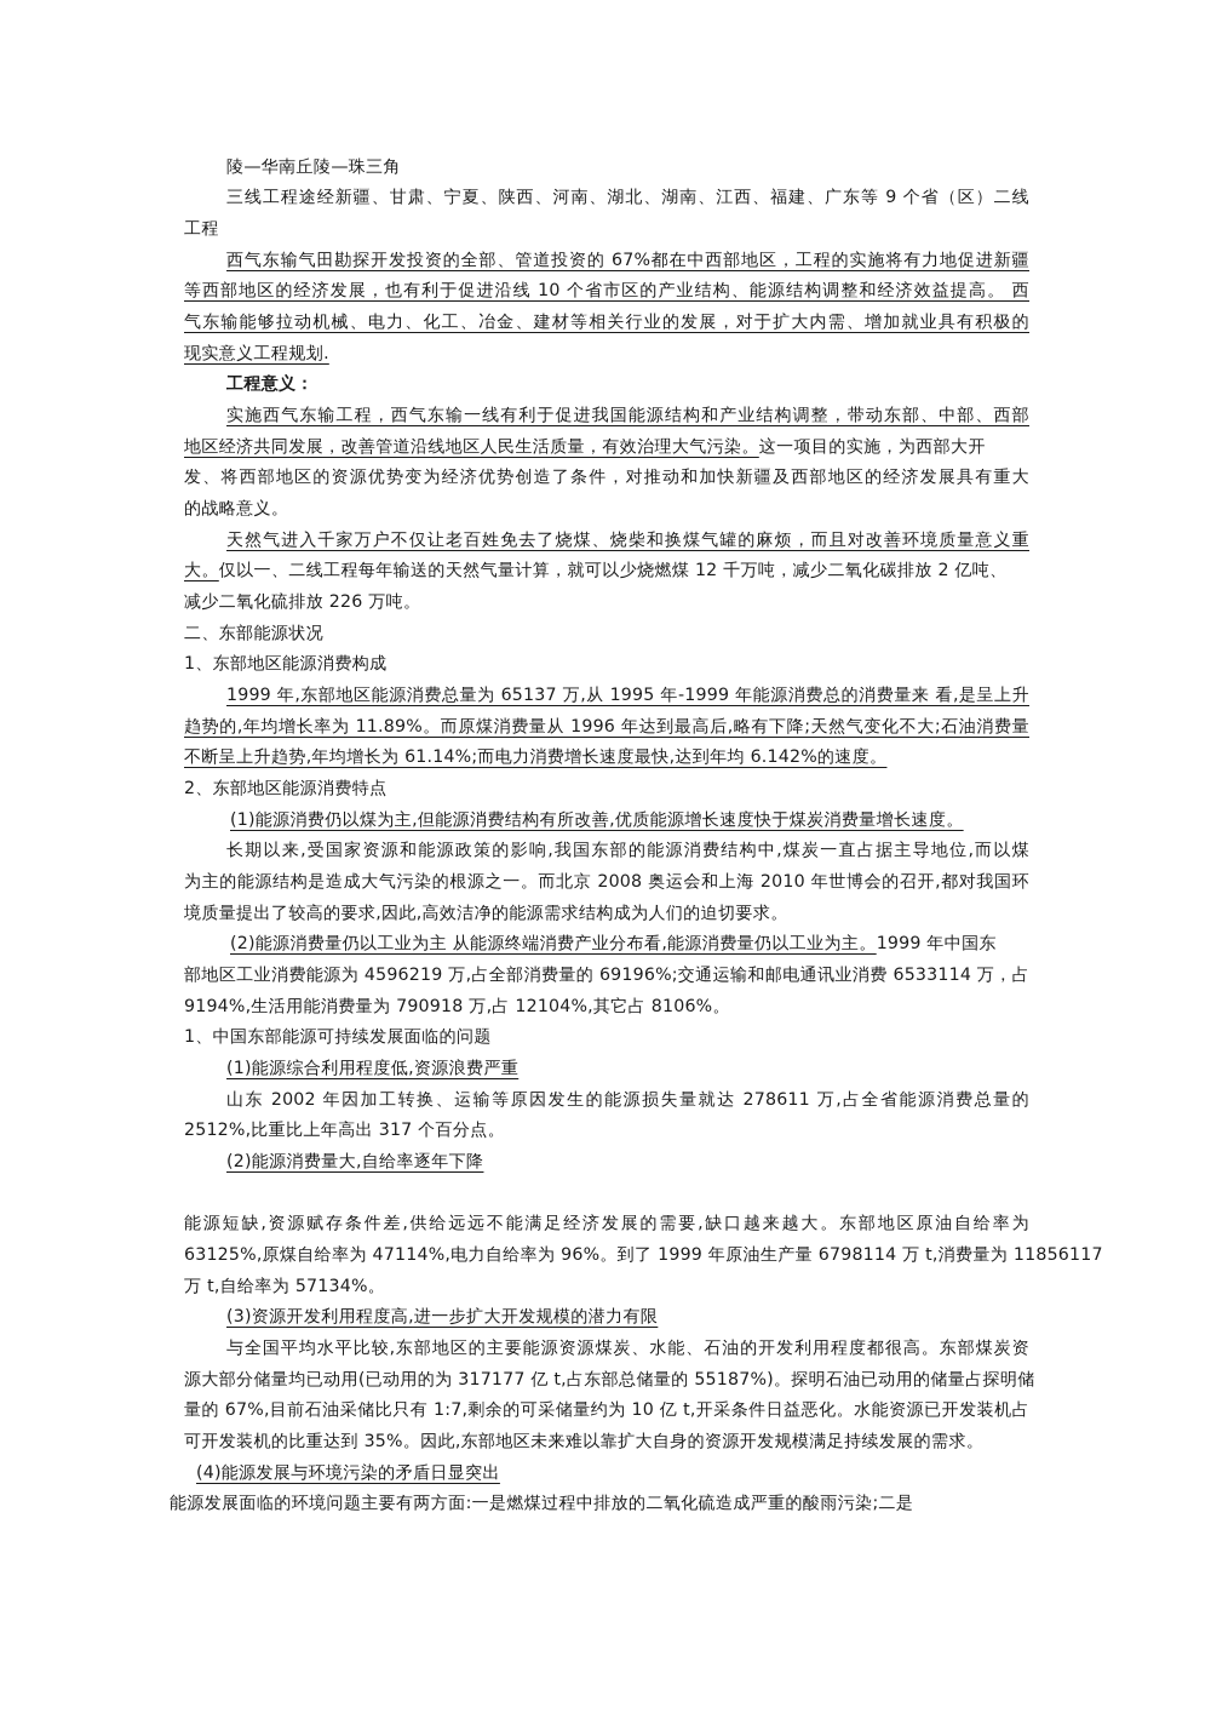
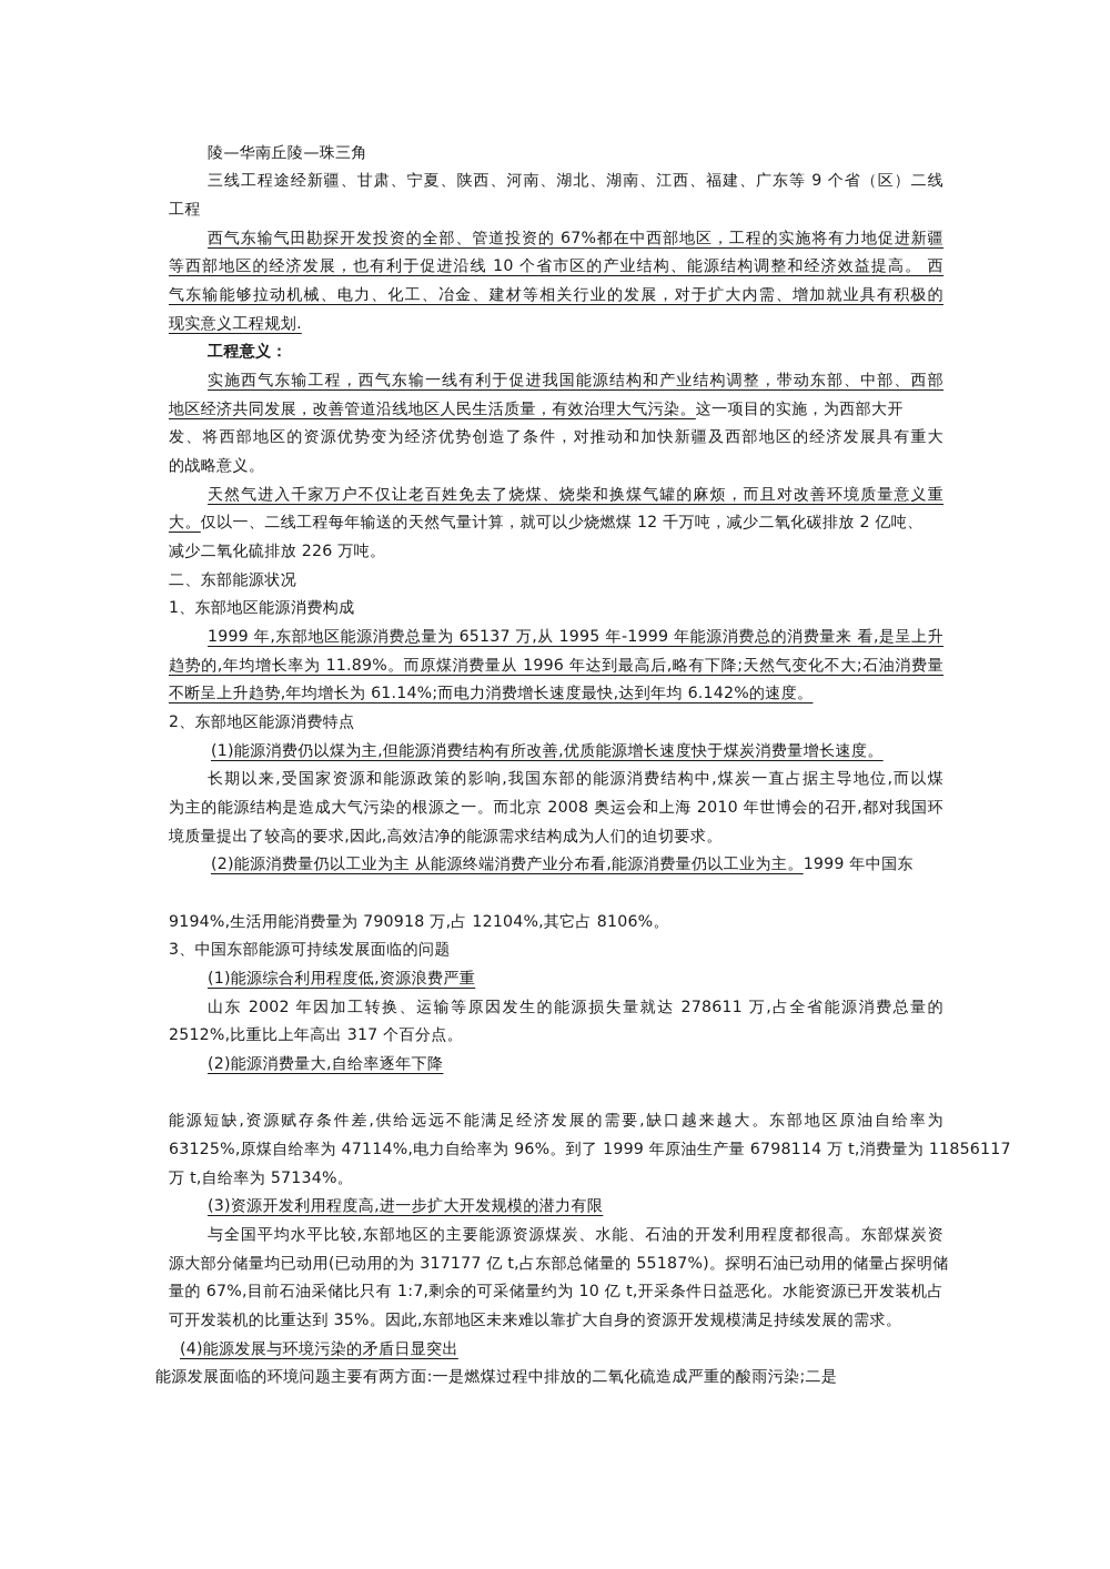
  陵—华南丘陵—珠三角
  三线工程途经新疆、甘肃、宁夏、陕西、河南、湖北、湖南、江西、福建、广东等 9 个省（区）二线
  工程
  西气东输气田勘探开发投资的全部、管道投资的 67%都在中西部地区，工程的实施将有力地促进新疆
  等西部地区的经济发展，也有利于促进沿线 10 个省市区的产业结构、能源结构调整和经济效益提高。 西
  气东输能够拉动机械、电力、化工、冶金、建材等相关行业的发展，对于扩大内需、增加就业具有积极的
  现实意义工程规划.
  工程意义：
  实施西气东输工程，西气东输一线有利于促进我国能源结构和产业结构调整，带动东部、中部、西部
  地区经济共同发展，改善管道沿线地区人民生活质量，有效治理大气污染。这一项目的实施，为西部大开
  发、将西部地区的资源优势变为经济优势创造了条件，对推动和加快新疆及西部地区的经济发展具有重大
  的战略意义。
  天然气进入千家万户不仅让老百姓免去了烧煤、烧柴和换煤气罐的麻烦，而且对改善环境质量意义重
  大。仅以一、二线工程每年输送的天然气量计算，就可以少烧燃煤 12 千万吨，减少二氧化碳排放 2 亿吨、
  减少二氧化硫排放 226 万吨。
  二、东部能源状况
  1、东部地区能源消费构成
  1999 年,东部地区能源消费总量为 65137 万,从 1995 年-1999 年能源消费总的消费量来 看,是呈上升
  趋势的,年均增长率为 11.89%。而原煤消费量从 1996 年达到最高后,略有下降;天然气变化不大;石油消费量
  不断呈上升趋势,年均增长为 61.14%;而电力消费增长速度最快,达到年均 6.142%的速度。
  2、东部地区能源消费特点
  (1)能源消费仍以煤为主,但能源消费结构有所改善,优质能源增长速度快于煤炭消费量增长速度。
  长期以来,受国家资源和能源政策的影响,我国东部的能源消费结构中,煤炭一直占据主导地位,而以煤
  为主的能源结构是造成大气污染的根源之一。而北京 2008 奥运会和上海 2010 年世博会的召开,都对我国环
  境质量提出了较高的要求,因此,高效洁净的能源需求结构成为人们的迫切要求。
  (2)能源消费量仍以工业为主 从能源终端消费产业分布看,能源消费量仍以工业为主。1999 年中国东
- 部地区工业消费能源为 4596219 万,占全部消费量的 69196%;交通运输和邮电通讯业消费 6533114 万，占
  9194%,生活用能消费量为 790918 万,占 12104%,其它占 8106%。
- 1、中国东部能源可持续发展面临的问题
+ 3、中国东部能源可持续发展面临的问题
  (1)能源综合利用程度低,资源浪费严重
  山东 2002 年因加工转换、运输等原因发生的能源损失量就达 278611 万,占全省能源消费总量的
  2512%,比重比上年高出 317 个百分点。
  (2)能源消费量大,自给率逐年下降
  能源短缺,资源赋存条件差,供给远远不能满足经济发展的需要,缺口越来越大。东部地区原油自给率为
  63125%,原煤自给率为 47114%,电力自给率为 96%。到了 1999 年原油生产量 6798114 万 t,消费量为 11856117
  万 t,自给率为 57134%。
  (3)资源开发利用程度高,进一步扩大开发规模的潜力有限
  与全国平均水平比较,东部地区的主要能源资源煤炭、水能、石油的开发利用程度都很高。东部煤炭资
  源大部分储量均已动用(已动用的为 317177 亿 t,占东部总储量的 55187%)。探明石油已动用的储量占探明储
  量的 67%,目前石油采储比只有 1:7,剩余的可采储量约为 10 亿 t,开采条件日益恶化。水能资源已开发装机占
  可开发装机的比重达到 35%。因此,东部地区未来难以靠扩大自身的资源开发规模满足持续发展的需求。
  (4)能源发展与环境污染的矛盾日显突出
  能源发展面临的环境问题主要有两方面:一是燃煤过程中排放的二氧化硫造成严重的酸雨污染;二是
